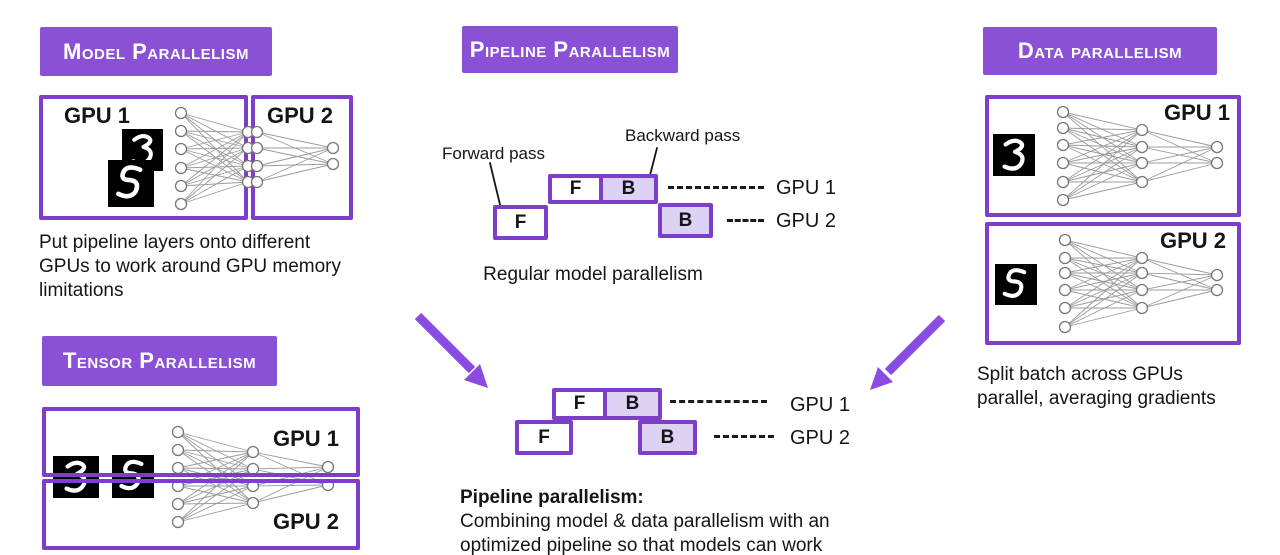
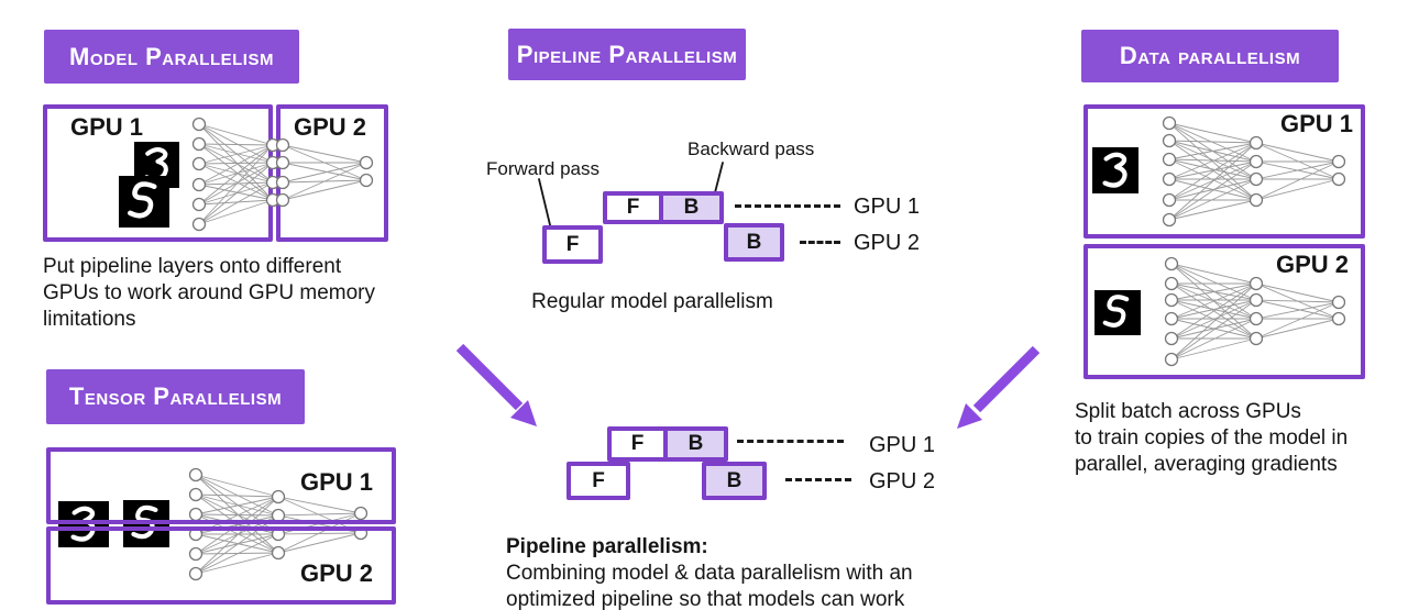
  Model Parallelism
  GPU 1
  GPU 2
  Put pipeline layers onto different
  GPUs to work around GPU memory
  limitations
  Pipeline Parallelism
  Forward pass
  Backward pass
  F
  B
  GPU 1
  F
  B
  GPU 2
  Regular model parallelism
  F
  B
  GPU 1
  F
  B
  GPU 2
  Pipeline parallelism:
  Combining model & data parallelism with an
  optimized pipeline so that models can work
  Data parallelism
  GPU 1
  GPU 2
  Split batch across GPUs
+ to train copies of the model in
  parallel, averaging gradients
  Tensor Parallelism
  GPU 1
  GPU 2
